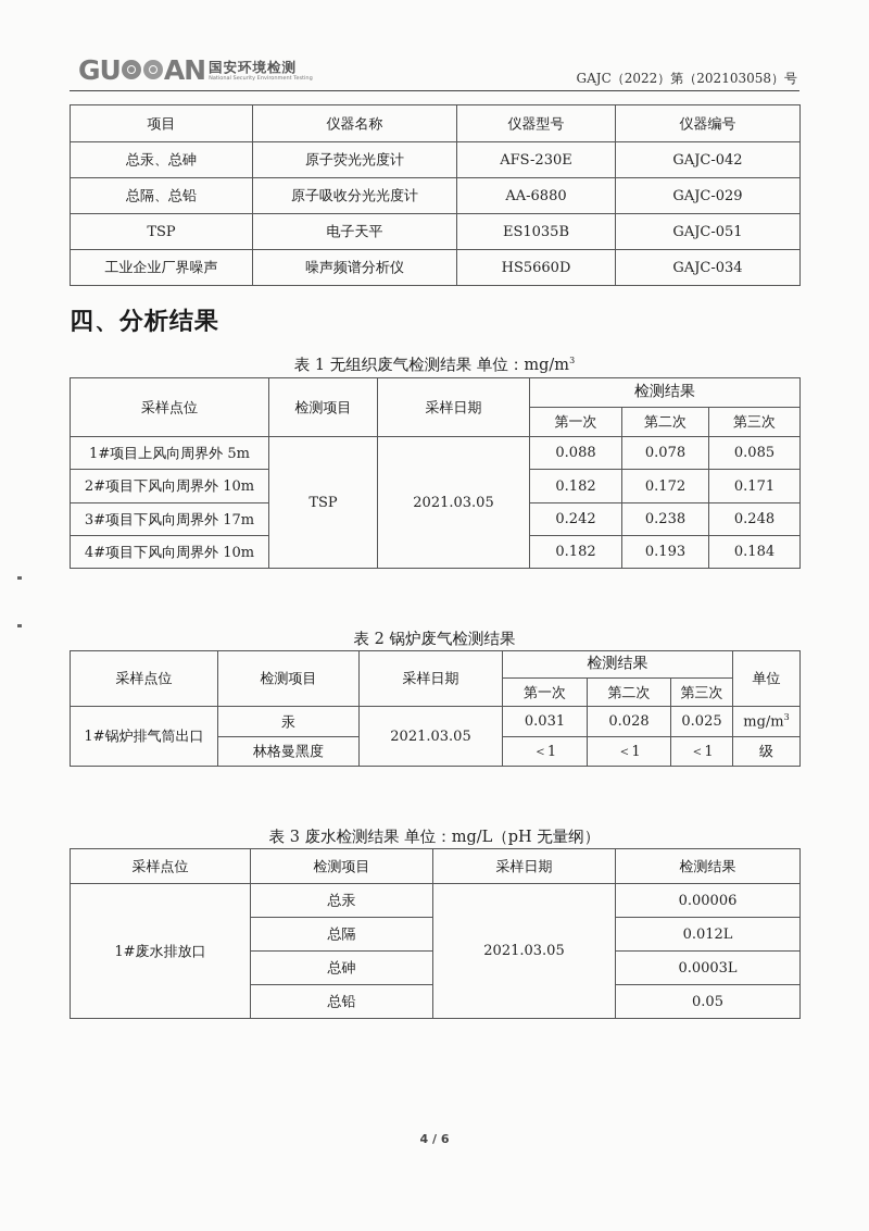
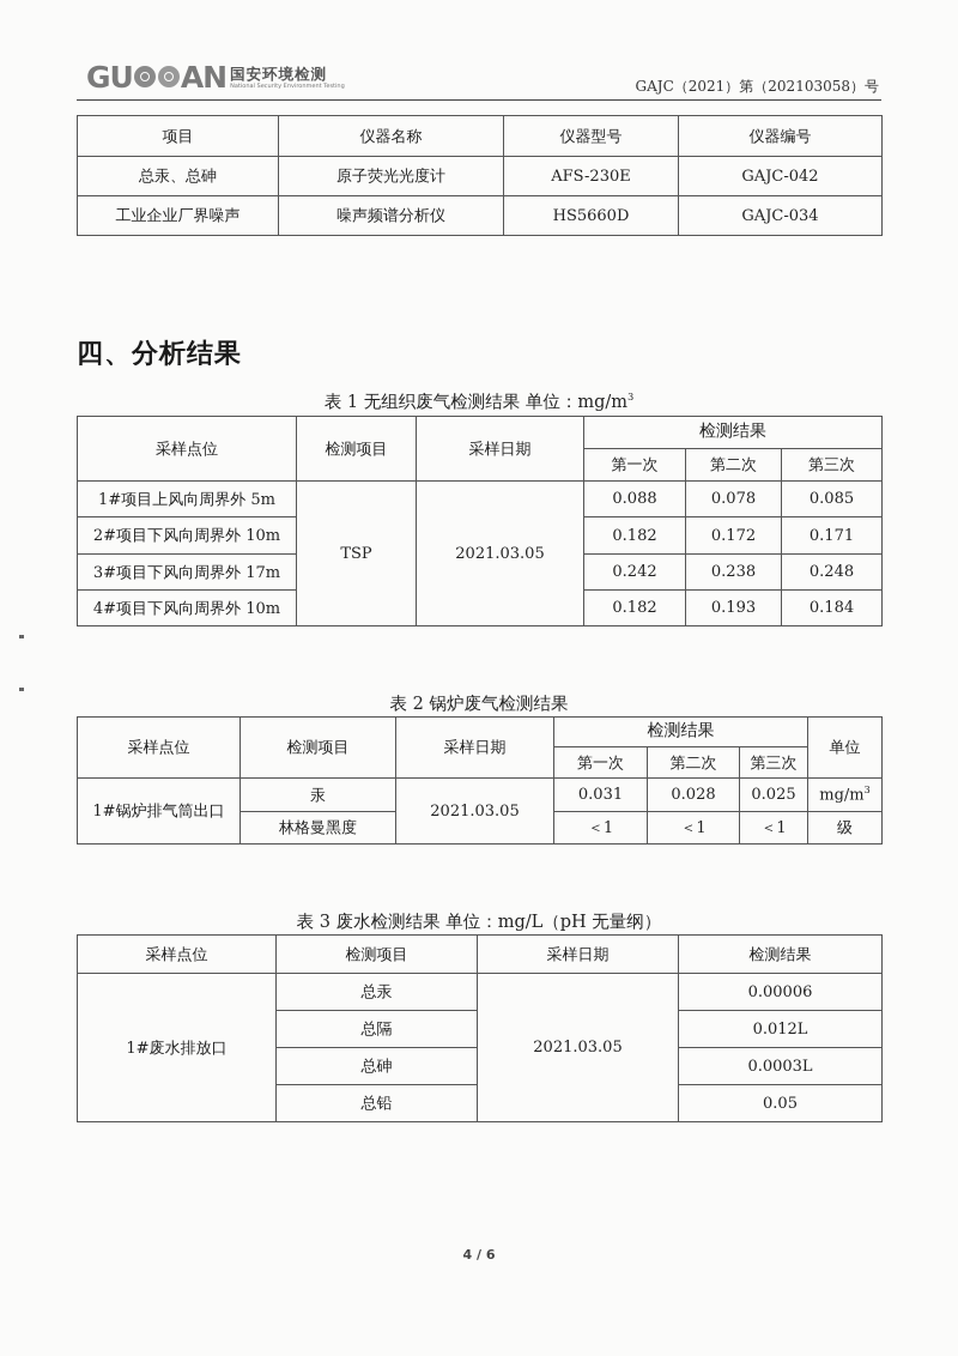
  GU AN
  国安环境检测
- GAJC（2022）第（202103058）号
+ GAJC（2021）第（202103058）号
  项目	仪器名称	仪器型号	仪器编号
  总汞、总砷	原子荧光光度计	AFS-230E	GAJC-042
- 总隔、总铅	原子吸收分光光度计	AA-6880	GAJC-029
- TSP	电子天平	ES1035B	GAJC-051
  工业企业厂界噪声	噪声频谱分析仪	HS5660D	GAJC-034
  四、分析结果
  表 1 无组织废气检测结果 单位：mg/m3
  采样点位	检测项目	采样日期	检测结果
  第一次	第二次	第三次
  1#项目上风向周界外 5m	TSP	2021.03.05	0.088	0.078	0.085
  2#项目下风向周界外 10m	0.182	0.172	0.171
  3#项目下风向周界外 17m	0.242	0.238	0.248
  4#项目下风向周界外 10m	0.182	0.193	0.184
  表 2 锅炉废气检测结果
  采样点位	检测项目	采样日期	检测结果	单位
  第一次	第二次	第三次
  1#锅炉排气筒出口	汞	2021.03.05	0.031	0.028	0.025	mg/m3
  林格曼黑度	＜1	＜1	＜1	级
  表 3 废水检测结果 单位：mg/L（pH 无量纲）
  采样点位	检测项目	采样日期	检测结果
  1#废水排放口	总汞	2021.03.05	0.00006
  总隔	0.012L
  总砷	0.0003L
  总铅	0.05
  4 / 6
